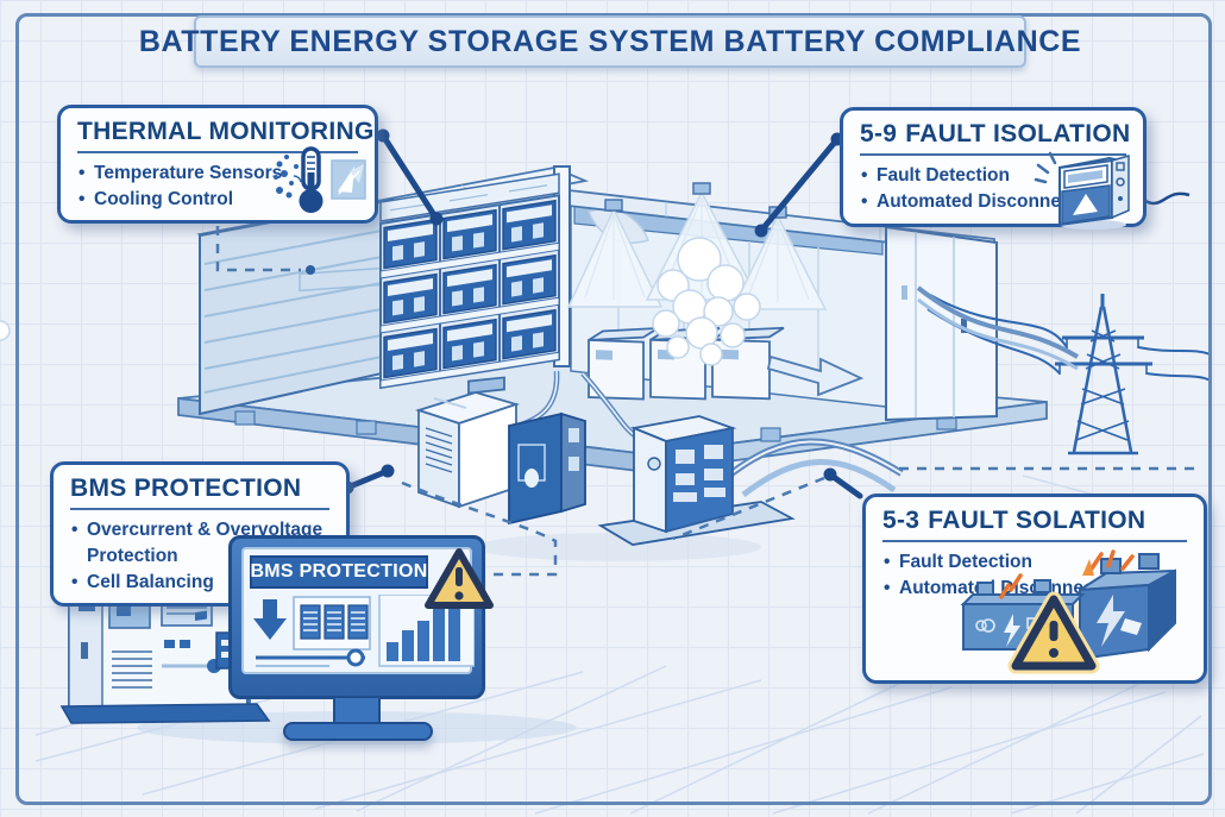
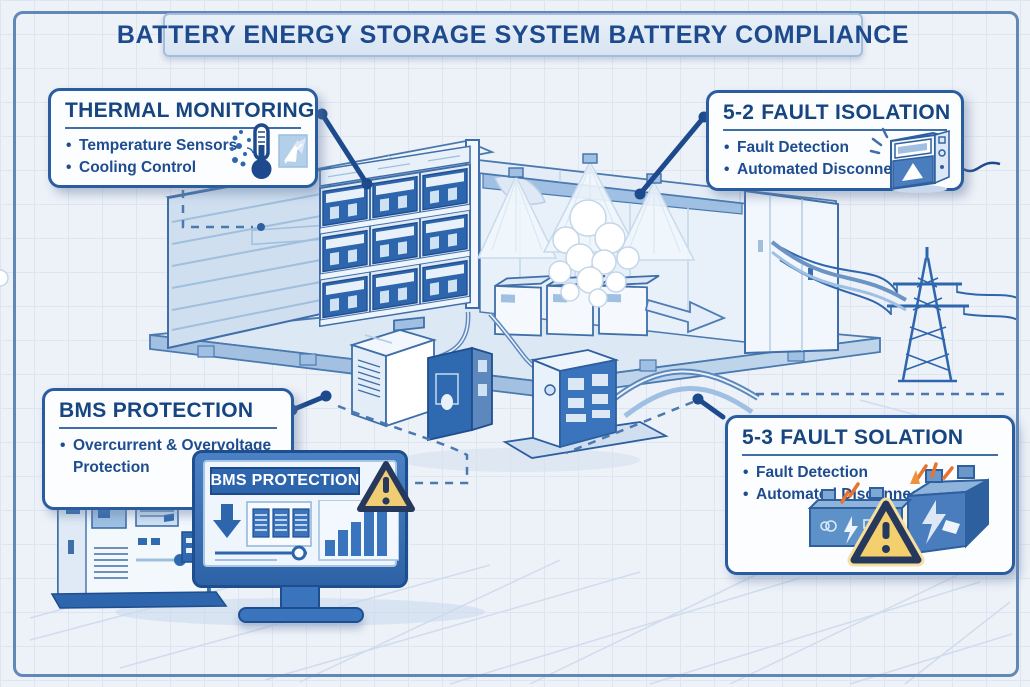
  BATTERY ENERGY STORAGE SYSTEM BATTERY COMPLIANCE
  THERMAL MONITORIN
  Temperature Sensors
  Cooling Control
- 5-9 FAULT ISOLATION
+ 5-2 FAULT ISOLATION
  Fault Detection
  Automated Disconne
  BMS PROTECTION
  Overcurrent & Overvoltage Protection
- Cell Balancing
  5-3 FAULT SOLATION
  Fault Detection
  BMS PROTECTION
